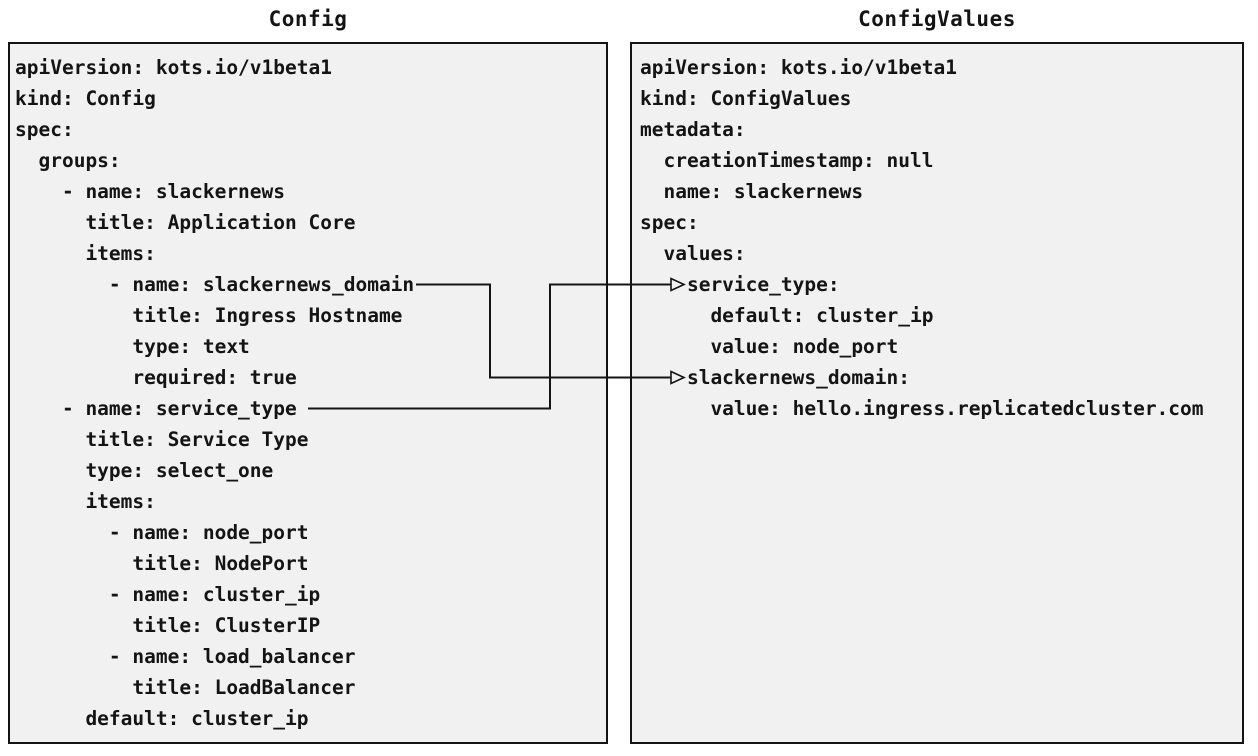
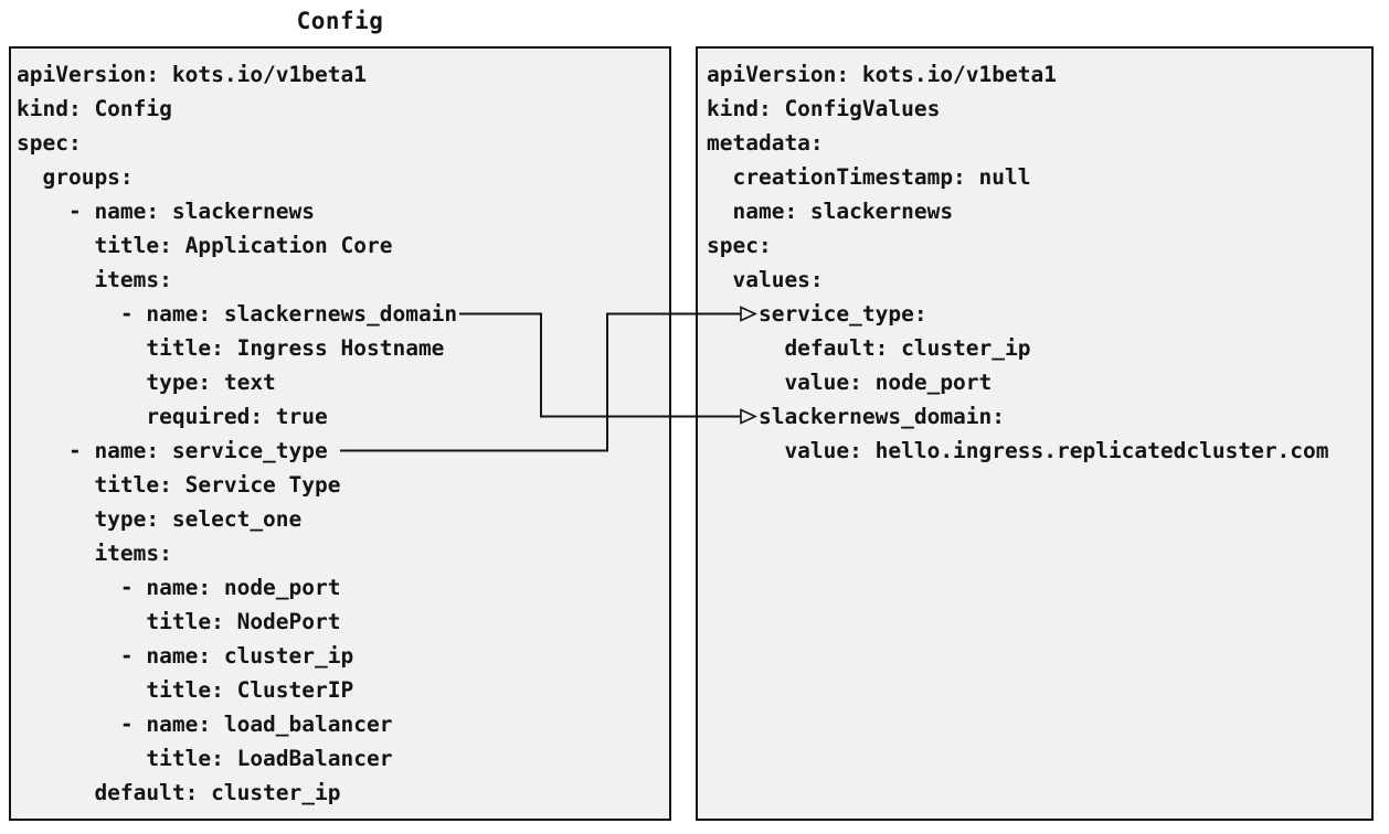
  Config
- ConfigValues
  apiVersion: kots.io/v1beta1
  kind: Config
  spec:
  groups:
  - name: slackernews
  title: Application Core
  items:
  - name: slackernews_domain
  title: Ingress Hostname
  type: text
  required: true
  - name: service_type
  title: Service Type
  type: select_one
  items:
  - name: node_port
  title: NodePort
  - name: cluster_ip
  title: ClusterIP
  - name: load_balancer
  title: LoadBalancer
  default: cluster_ip
  apiVersion: kots.io/v1beta1
  kind: ConfigValues
  metadata:
  creationTimestamp: null
  name: slackernews
  spec:
  values:
  service_type:
  default: cluster_ip
  value: node_port
  slackernews_domain:
  value: hello.ingress.replicatedcluster.com
